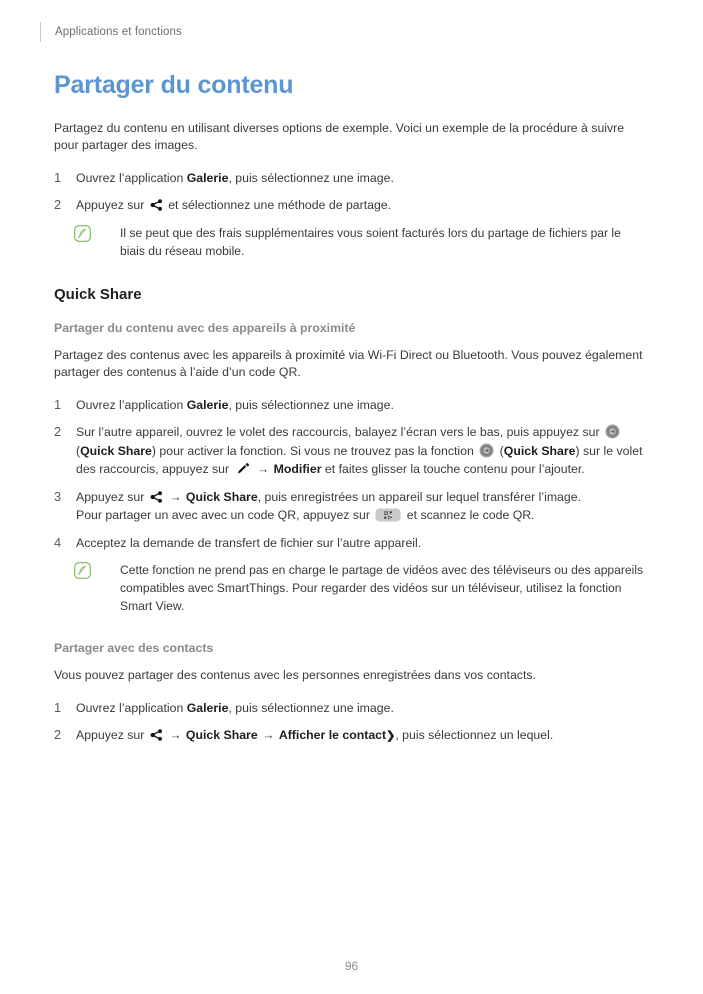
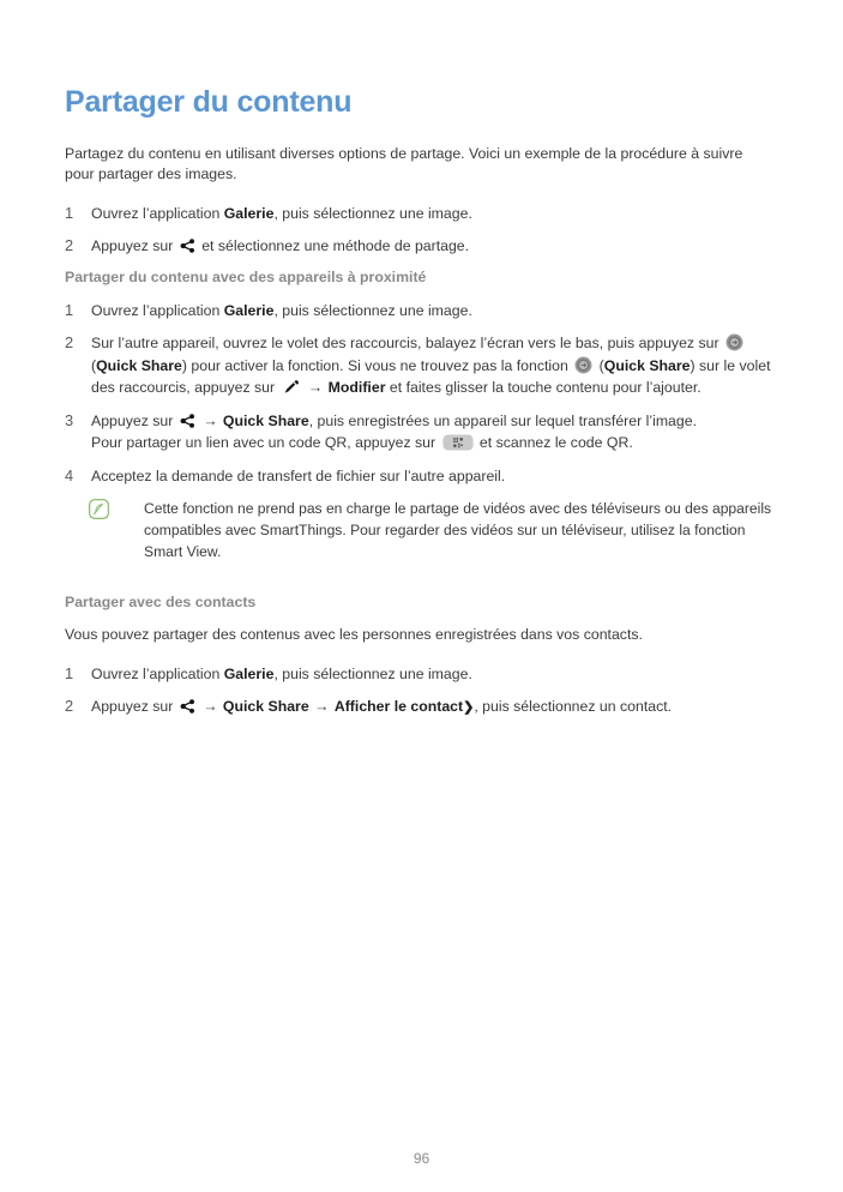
- Applications et fonctions
  Partager du contenu
- Partagez du contenu en utilisant diverses options de exemple. Voici un exemple de la procédure à suivre pour partager des images.
+ Partagez du contenu en utilisant diverses options de partage. Voici un exemple de la procédure à suivre pour partager des images.
  1
  Ouvrez l’application Galerie, puis sélectionnez une image.
  2
  Appuyez sur et sélectionnez une méthode de partage.
- Il se peut que des frais supplémentaires vous soient facturés lors du partage de fichiers par le biais du réseau mobile.
- Quick Share
  Partager du contenu avec des appareils à proximité
- Partagez des contenus avec les appareils à proximité via Wi-Fi Direct ou Bluetooth. Vous pouvez également partager des contenus à l’aide d’un code QR.
  1
  Ouvrez l’application Galerie, puis sélectionnez une image.
  2
  Sur l’autre appareil, ouvrez le volet des raccourcis, balayez l’écran vers le bas, puis appuyez sur (Quick Share) pour activer la fonction. Si vous ne trouvez pas la fonction (Quick Share) sur le volet des raccourcis, appuyez sur → Modifier et faites glisser la touche contenu pour l’ajouter.
  3
  Appuyez sur → Quick Share, puis enregistrées un appareil sur lequel transférer l’image.
- Pour partager un avec avec un code QR, appuyez sur et scannez le code QR.
+ Pour partager un lien avec un code QR, appuyez sur et scannez le code QR.
  4
  Acceptez la demande de transfert de fichier sur l’autre appareil.
  Cette fonction ne prend pas en charge le partage de vidéos avec des téléviseurs ou des appareils compatibles avec SmartThings. Pour regarder des vidéos sur un téléviseur, utilisez la fonction Smart View.
  Partager avec des contacts
  Vous pouvez partager des contenus avec les personnes enregistrées dans vos contacts.
  1
  Ouvrez l’application Galerie, puis sélectionnez une image.
  2
- Appuyez sur → Quick Share → Afficher le contact❯, puis sélectionnez un lequel.
+ Appuyez sur → Quick Share → Afficher le contact❯, puis sélectionnez un contact.
  96
